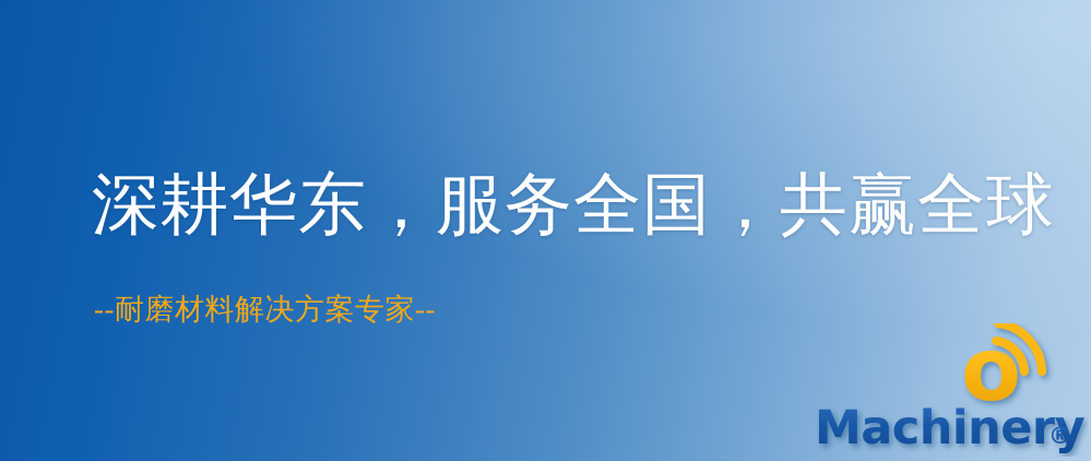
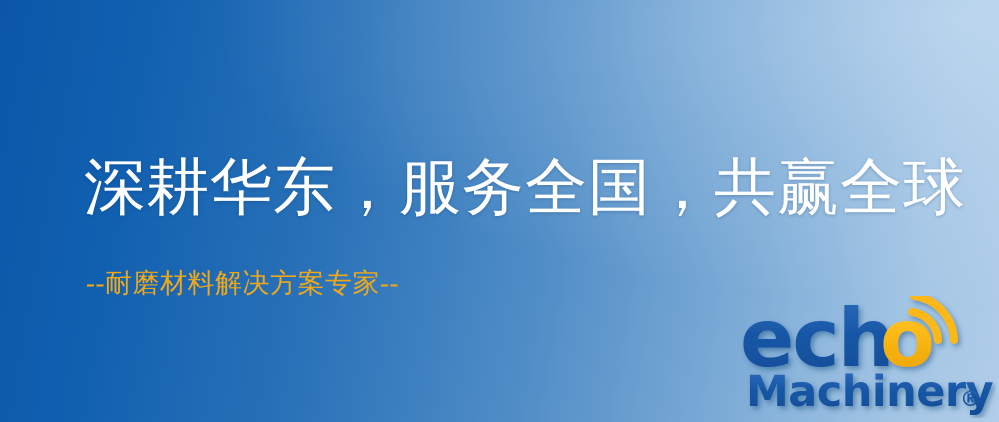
  深耕华东，服务全国，共赢全球
  --耐磨材料解决方案专家--
+ ech
  o
  Machinery
  ®
